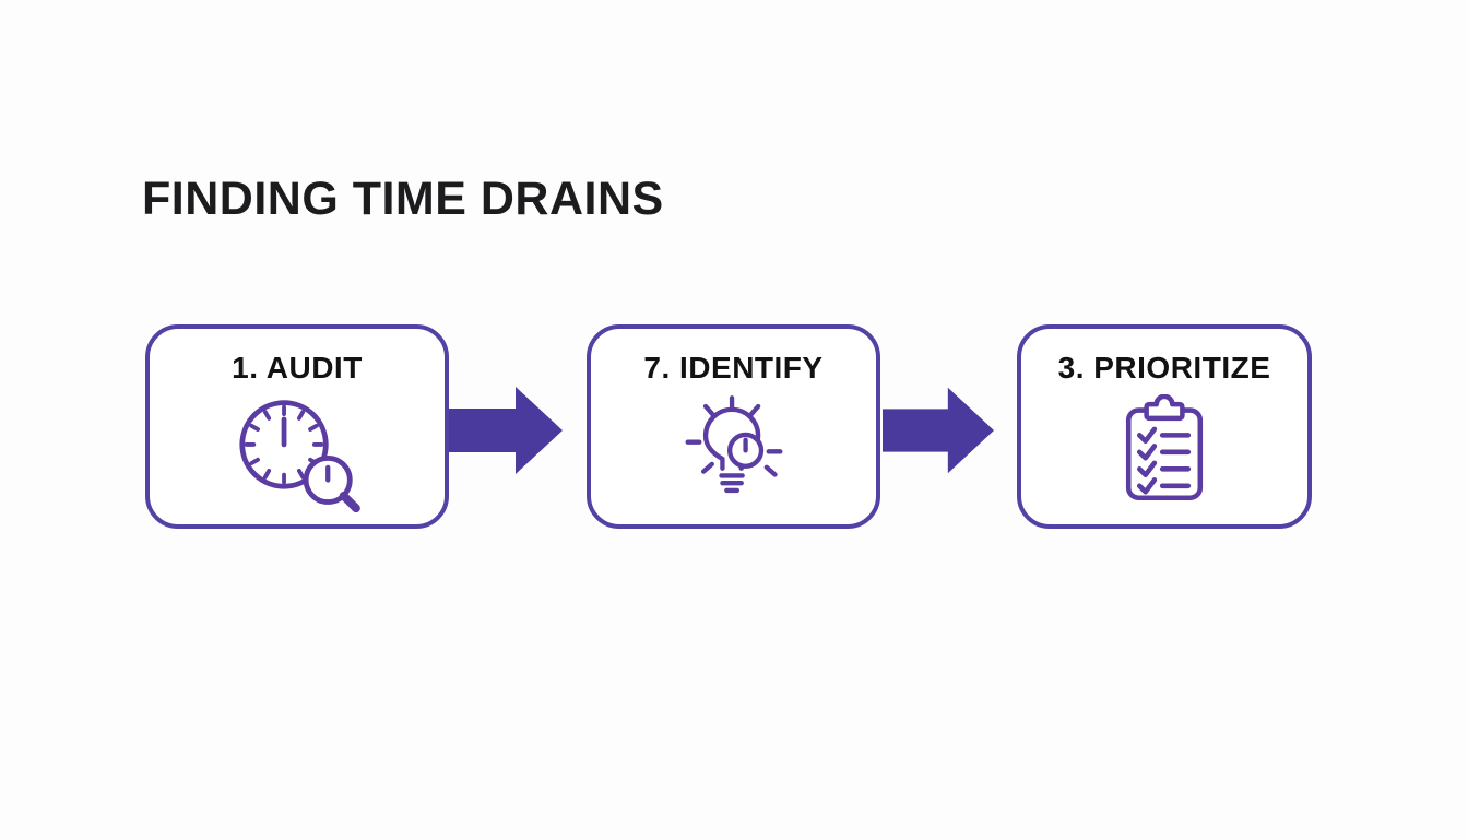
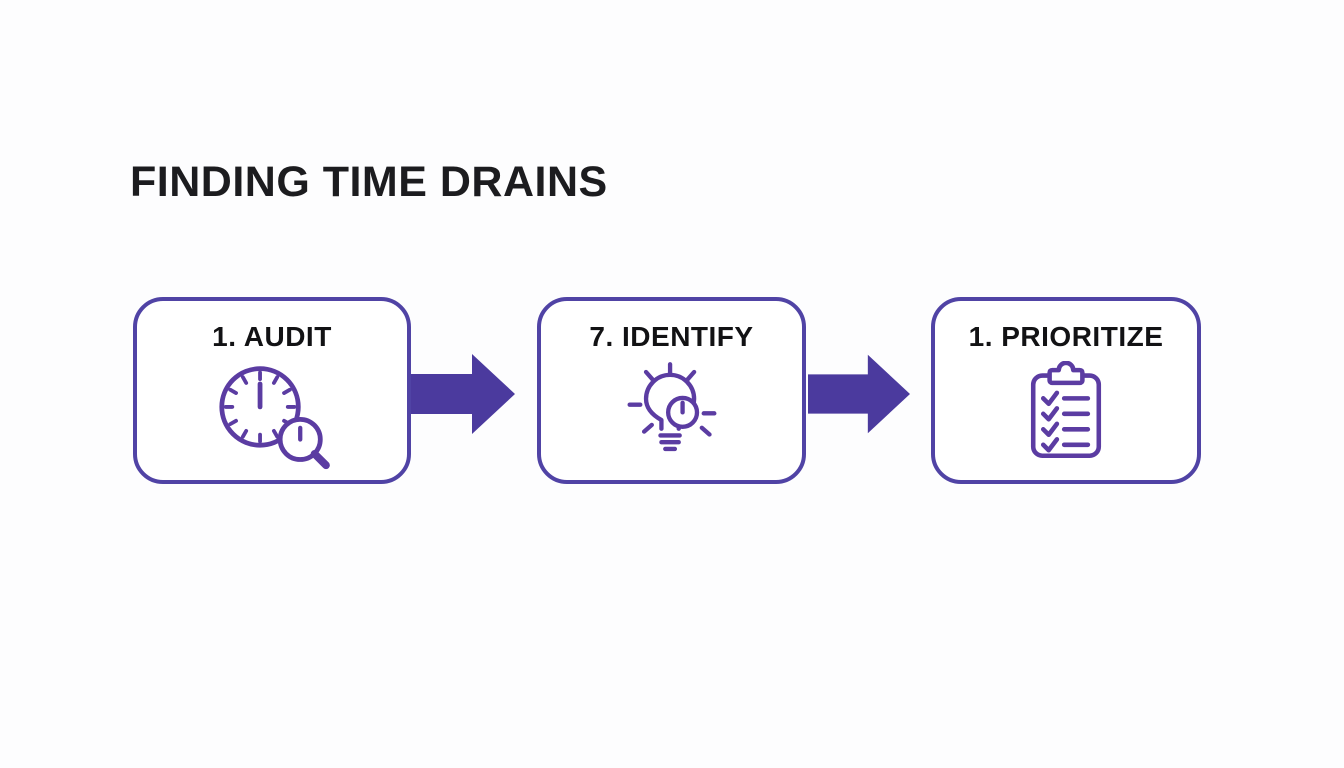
  FINDING TIME DRAINS
  1. AUDIT
  7. IDENTIFY
- 3. PRIORITIZE
+ 1. PRIORITIZE
